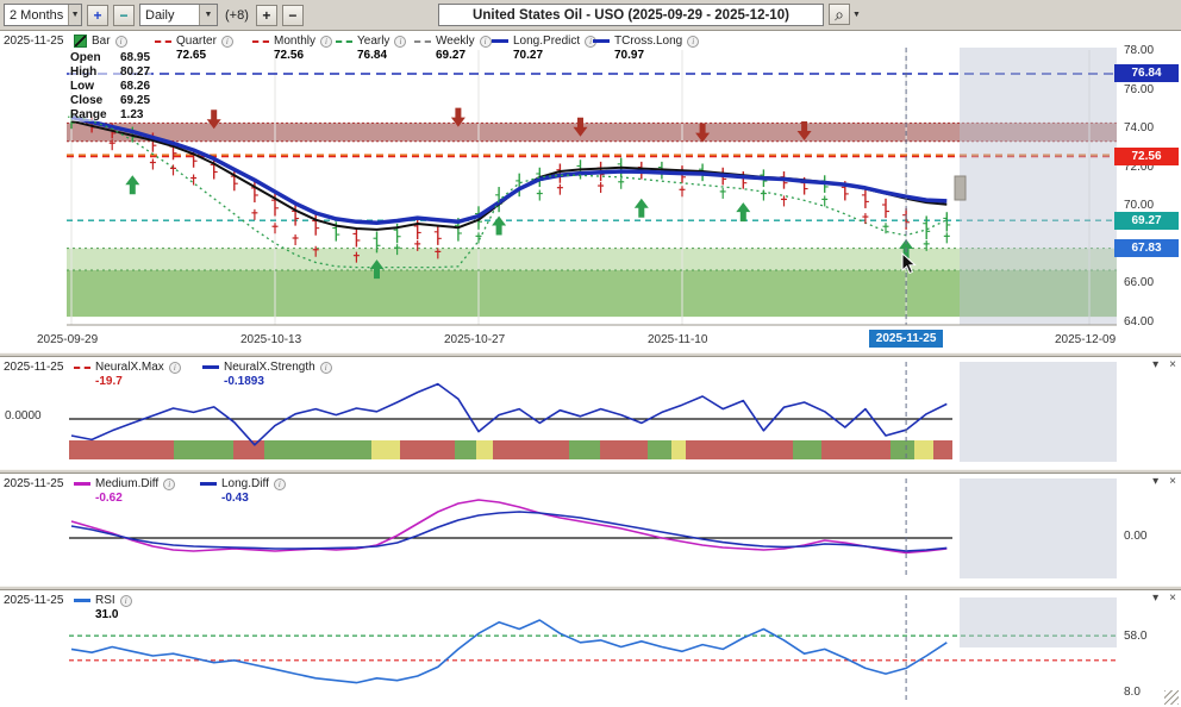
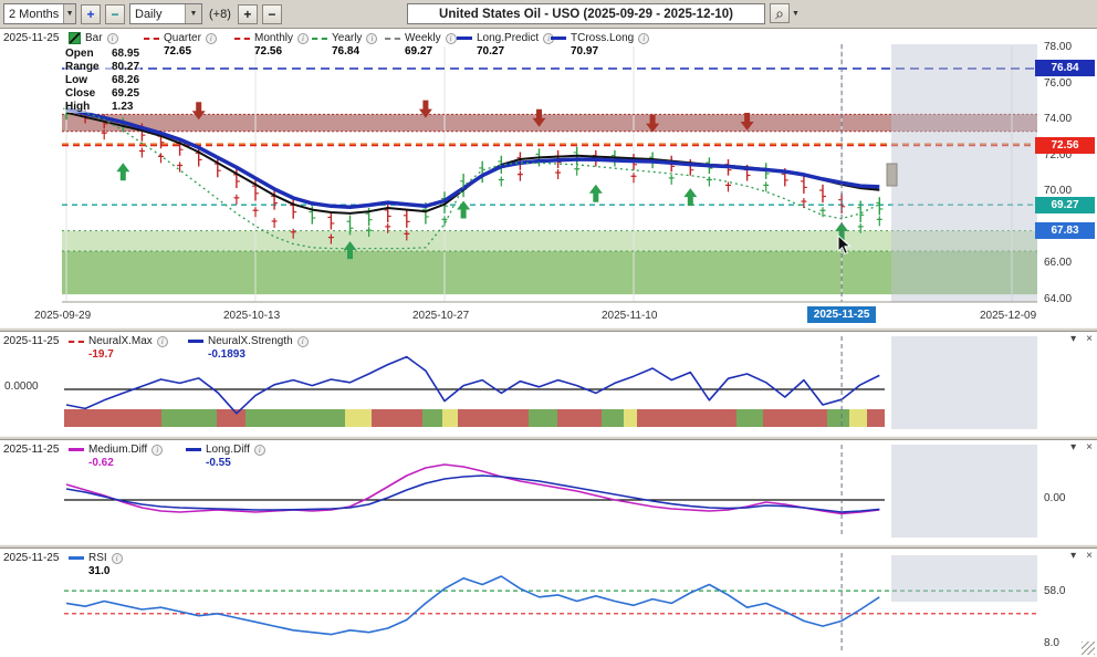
  2 Months
  +
  −
  Daily
  (+8)
  +
  −
  United States Oil - USO (2025-09-29 - 2025-12-10)
  ⌕
  2025-11-25
  Bar
  i
  Open
  68.95
- High
+ Range
  80.27
  Low
  68.26
  Close
  69.25
- Range
+ High
  1.23
  78.00
  76.00
  74.00
  72.00
  70.00
  66.00
  64.00
  76.84
  72.56
  69.27
  67.83
  2025-09-29
  2025-10-13
  2025-10-27
  2025-11-10
  2025-11-25
  2025-12-09
  Quarter
  i
  72.65
  Monthly
  i
  72.56
  Yearly
  i
  76.84
  Weekly
  i
  69.27
  Long.Predict
  i
  70.27
  TCross.Long
  i
  70.97
  2025-11-25
  0.0000
  ▾
  ×
  NeuralX.Max
  i
  -19.7
  NeuralX.Strength
  i
  -0.1893
  2025-11-25
  0.00
  ▾
  ×
  Medium.Diff
  i
  -0.62
  Long.Diff
  i
- -0.43
+ -0.55
  2025-11-25
  58.0
  8.0
  ▾
  ×
  RSI
  i
  31.0
